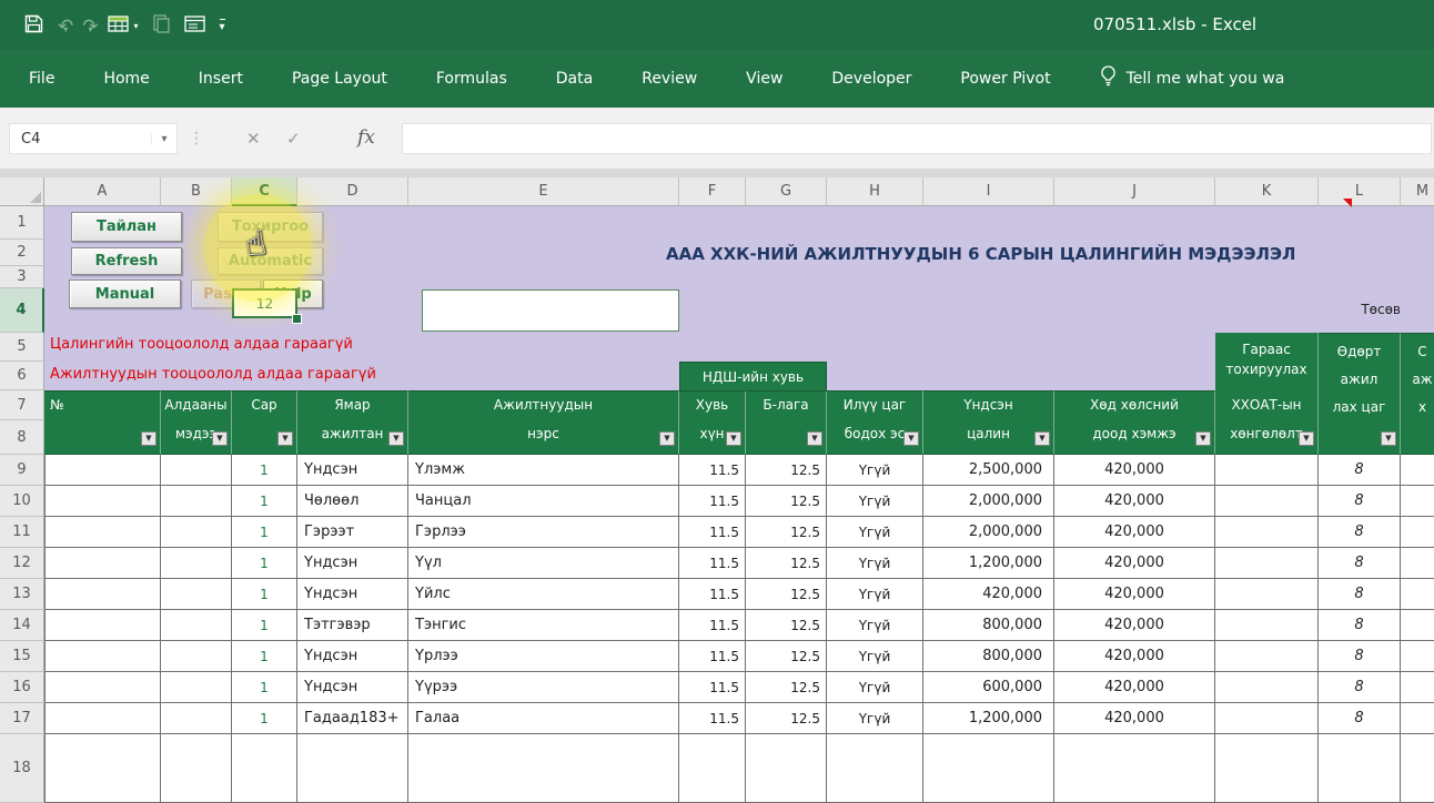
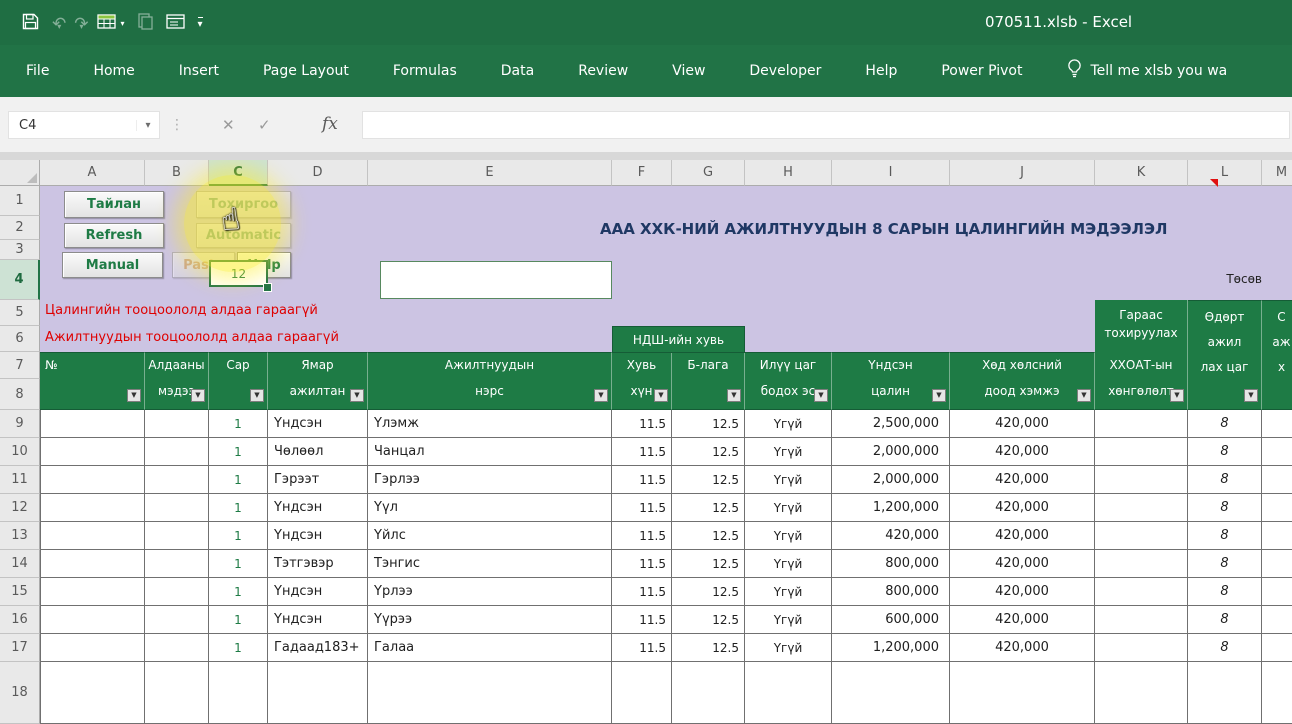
  ↶▾
  ↷▾
  ▾
  ▾
  070511.xlsb - Excel
  File
  Home
  Insert
  Page Layout
  Formulas
  Data
  Review
  View
  Developer
+ Help
  Power Pivot
- Tell me what you wa
+ Tell me xlsb you wa
  C4
  ▾
  ⋮
  ✕
  ✓
  fx
  Тайлан
  Тохиргоо
  Refresh
  Automatic
  Manual
- ААА ХХК-НИЙ АЖИЛТНУУДЫН 6 САРЫН ЦАЛИНГИЙН МЭДЭЭЛЭЛ
+ ААА ХХК-НИЙ АЖИЛТНУУДЫН 8 САРЫН ЦАЛИНГИЙН МЭДЭЭЛЭЛ
  Цалингийн тооцоололд алдаа гараагүй
  Ажилтнуудын тооцоололд алдаа гараагүй
  12
  Төсөв
  НДШ-ийн хувь
  Гараас
  тохируулах
  A
  B
  C
  D
  E
  F
  G
  H
  I
  J
  K
  L
  M
  1
  2
  3
  4
  5
  6
  7
  8
  9
  10
  11
  12
  13
  14
  15
  16
  17
  18
  №
  ▼
  Алдааны
  мэдэ
  ▼
  Сар
  ▼
  Ямар
  ажилтан
  ▼
  Ажилтнуудын
  нэрс
  ▼
  Хувь
  хүн
  ▼
  Б-лага
  ▼
  Илүү цаг
  бодох эс
  ▼
  Үндсэн
  цалин
  ▼
  Хөд хөлсний
  доод хэмжэ
  ▼
  ХХОАТ-ын
  хөнгөлөл
  ▼
  Өдөрт
  ажил
  лах цаг
  ▼
  С
  аж
  х
  1
  Үндсэн
  Үлэмж
  11.5
  12.5
  Үгүй
  2,500,000
  420,000
  8
  1
  Чөлөөл
  Чанцал
  11.5
  12.5
  Үгүй
  2,000,000
  420,000
  8
  1
  Гэрээт
  Гэрлээ
  11.5
  12.5
  Үгүй
  2,000,000
  420,000
  8
  1
  Үндсэн
  Үүл
  11.5
  12.5
  Үгүй
  1,200,000
  420,000
  8
  1
  Үндсэн
  Үйлс
  11.5
  12.5
  Үгүй
  420,000
  420,000
  8
  1
  Тэтгэвэр
  Тэнгис
  11.5
  12.5
  Үгүй
  800,000
  420,000
  8
  1
  Үндсэн
  Үрлээ
  11.5
  12.5
  Үгүй
  800,000
  420,000
  8
  1
  Үндсэн
  Үүрээ
  11.5
  12.5
  Үгүй
  600,000
  420,000
  8
  1
  Гадаад183+
  Галаа
  11.5
  12.5
  Үгүй
  1,200,000
  420,000
  8
